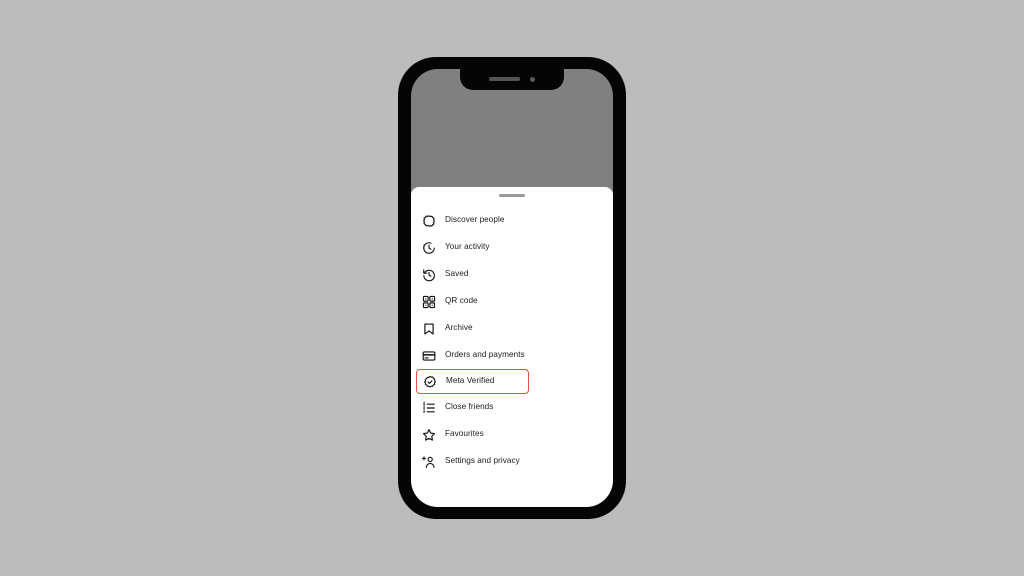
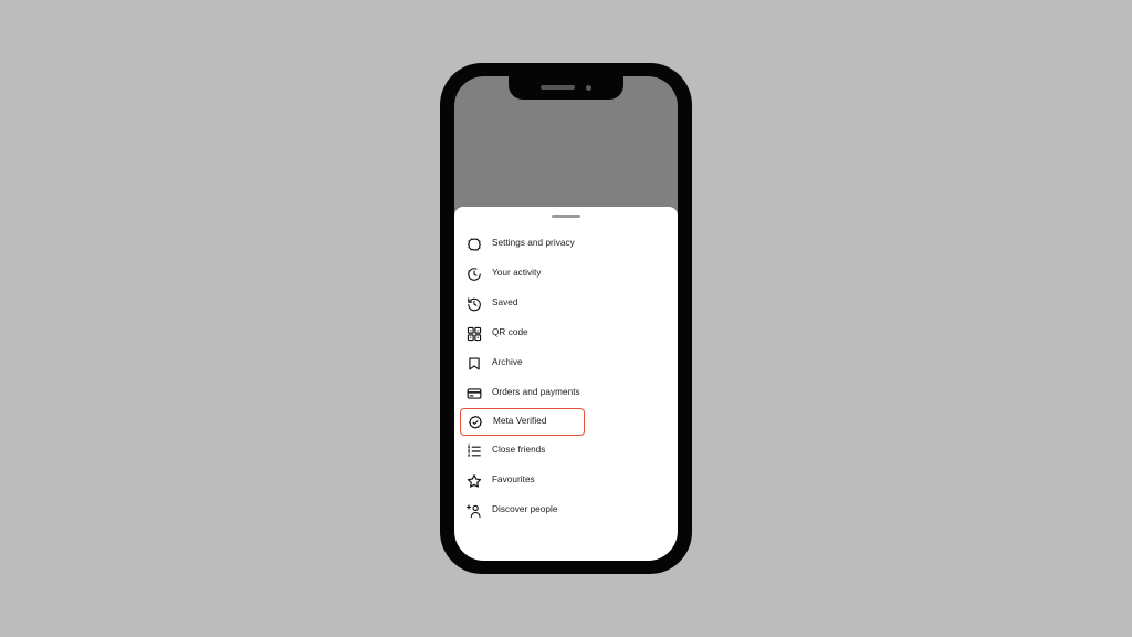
- Discover people
+ Settings and privacy
  Your activity
  Saved
  QR code
  Archive
  Orders and payments
  Meta Verified
  Close friends
  Favourites
- Settings and privacy
+ Discover people
